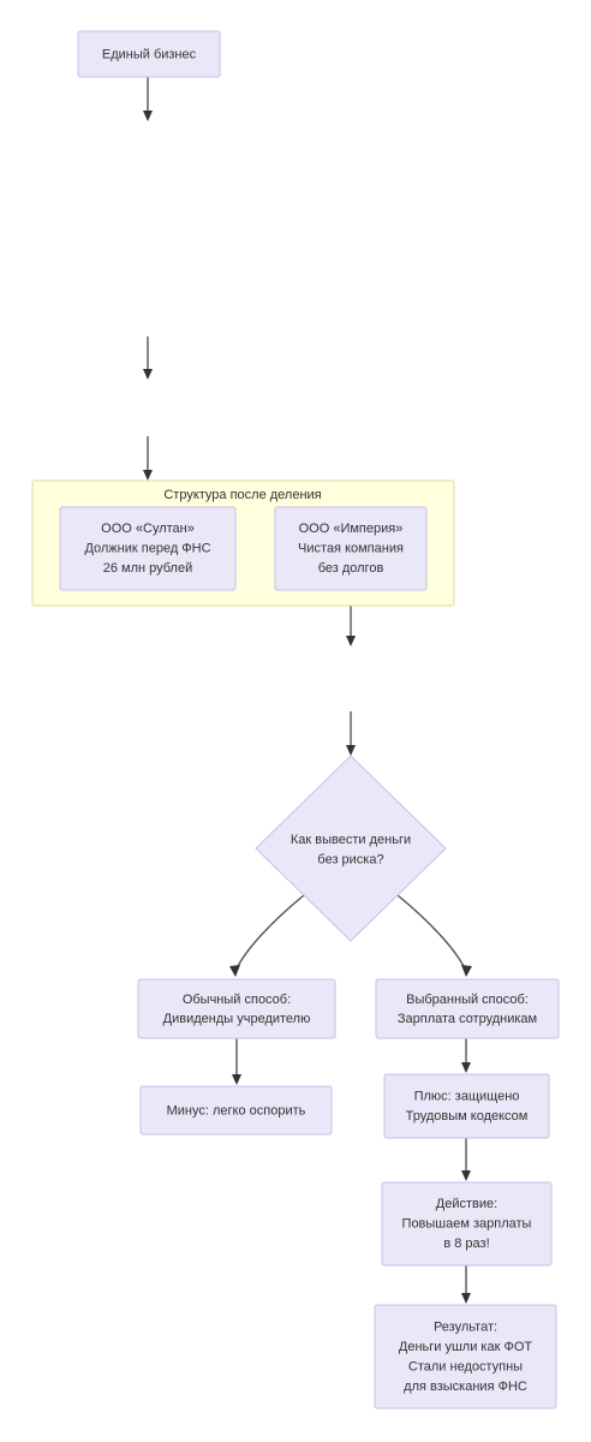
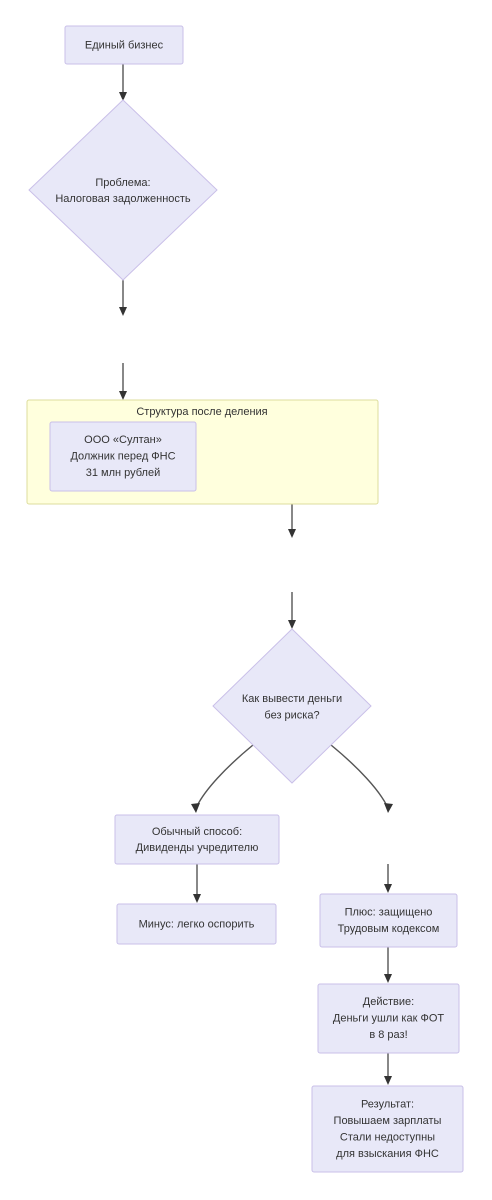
  Структура после деления
  Единый бизнес
+ Проблема:
+ Налоговая задолженность
  ООО «Султан»
  Должник перед ФНС
- 26 млн рублей
+ 31 млн рублей
- ООО «Империя»
- Чистая компания
- без долгов
  Как вывести деньги
  без риска?
  Обычный способ:
  Дивиденды учредителю
- Выбранный способ:
- Зарплата сотрудникам
  Минус: легко оспорить
  Плюс: защищено
  Трудовым кодексом
  Действие:
- Повышаем зарплаты
+ Деньги ушли как ФОТ
  в 8 раз!
  Результат:
- Деньги ушли как ФОТ
+ Повышаем зарплаты
  Стали недоступны
  для взыскания ФНС
